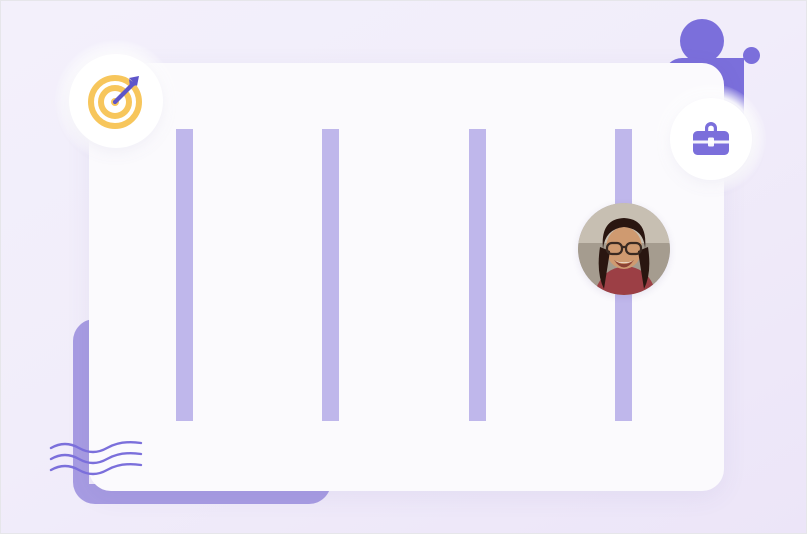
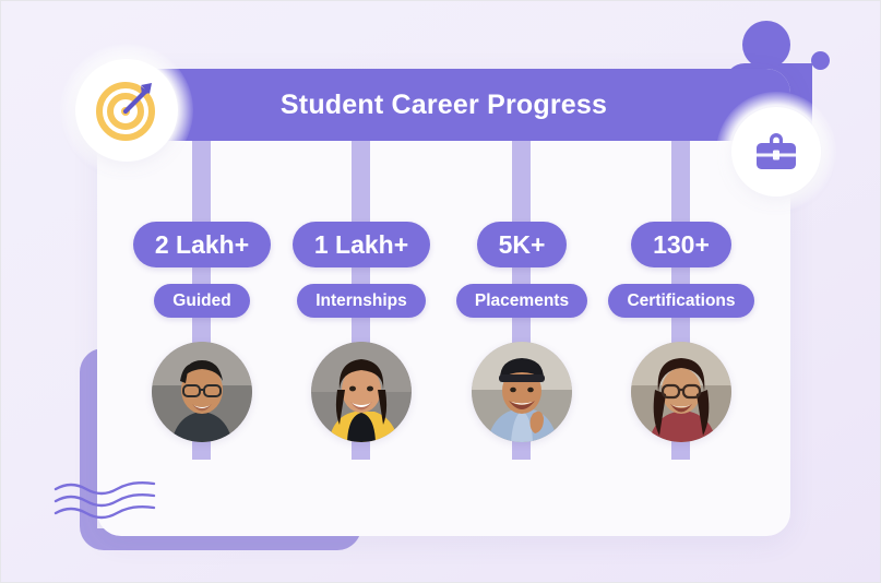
+ Student Career Progress
+ 2 Lakh+
+ Guided
+ 1 Lakh+
+ Internships
+ 5K+
+ Placements
+ 130+
+ Certifications
